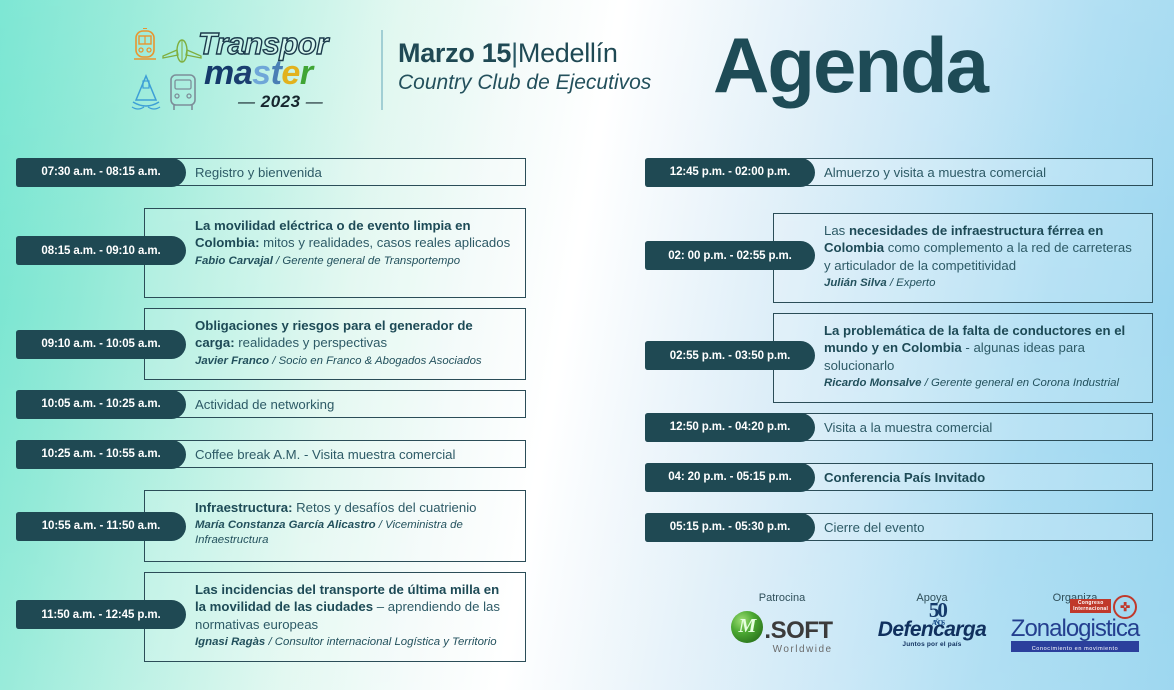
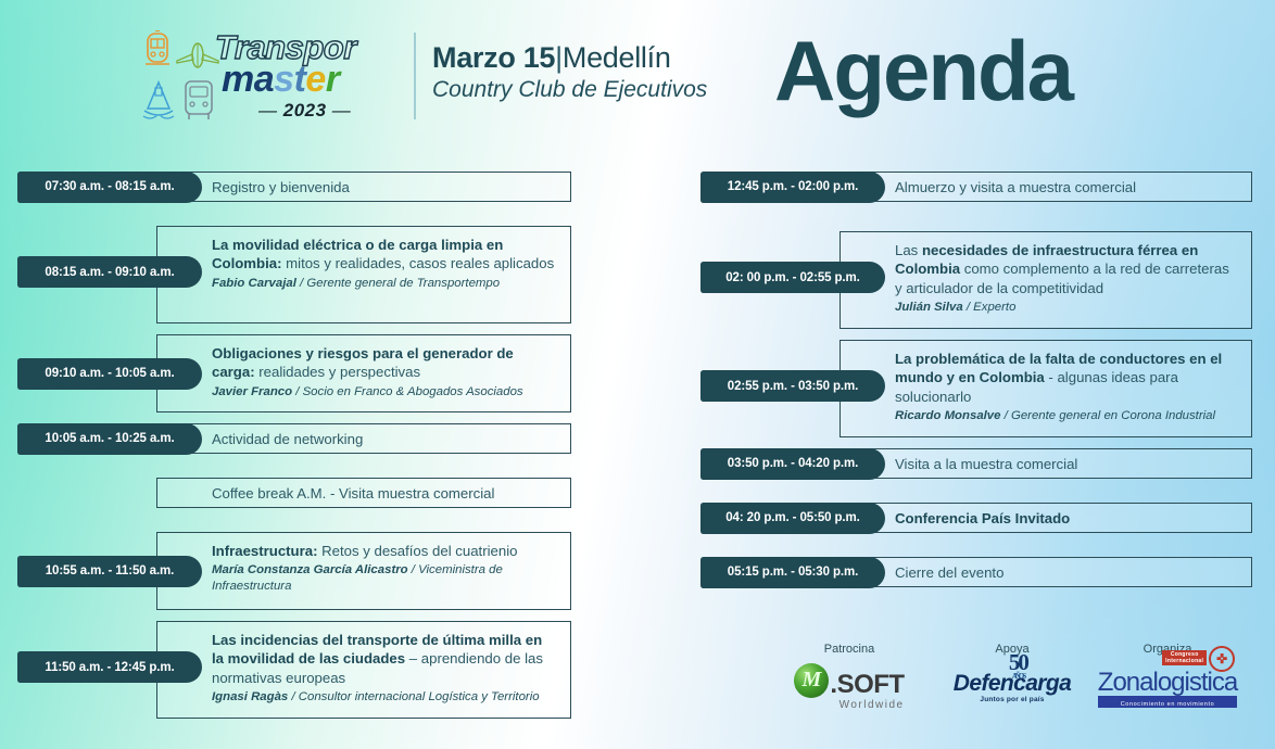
  Transpor
  master
  — 2023 —
  Marzo 15|Medellín
  Country Club de Ejecutivos
  Agenda
  Registro y bienvenida
  07:30 a.m. - 08:15 a.m.
- La movilidad eléctrica o de evento limpia en Colombia: mitos y realidades, casos reales aplicados
+ La movilidad eléctrica o de carga limpia en Colombia: mitos y realidades, casos reales aplicados
  Fabio Carvajal / Gerente general de Transportempo
  08:15 a.m. - 09:10 a.m.
  Obligaciones y riesgos para el generador de carga: realidades y perspectivas
  Javier Franco / Socio en Franco & Abogados Asociados
  09:10 a.m. - 10:05 a.m.
  Actividad de networking
  10:05 a.m. - 10:25 a.m.
  Coffee break A.M. - Visita muestra comercial
- 10:25 a.m. - 10:55 a.m.
  Infraestructura: Retos y desafíos del cuatrienio
  María Constanza García Alicastro / Viceministra de Infraestructura
  10:55 a.m. - 11:50 a.m.
  Las incidencias del transporte de última milla en la movilidad de las ciudades – aprendiendo de las normativas europeas
  Ignasi Ragàs / Consultor internacional Logística y Territorio
  11:50 a.m. - 12:45 p.m.
  Almuerzo y visita a muestra comercial
  12:45 p.m. - 02:00 p.m.
  Las necesidades de infraestructura férrea en Colombia como complemento a la red de carreteras y articulador de la competitividad
  Julián Silva / Experto
  02: 00 p.m. - 02:55 p.m.
  La problemática de la falta de conductores en el mundo y en Colombia - algunas ideas para solucionarlo
  Ricardo Monsalve / Gerente general en Corona Industrial
  02:55 p.m. - 03:50 p.m.
  Visita a la muestra comercial
- 12:50 p.m. - 04:20 p.m.
+ 03:50 p.m. - 04:20 p.m.
  Conferencia País Invitado
- 04: 20 p.m. - 05:15 p.m.
+ 04: 20 p.m. - 05:50 p.m.
  Cierre del evento
  05:15 p.m. - 05:30 p.m.
  Patrocina
  .SOFT
  Worldwide
  Apoya
  50
  AÑOS
  Defencarga
  ✜
  Zonalogistica
